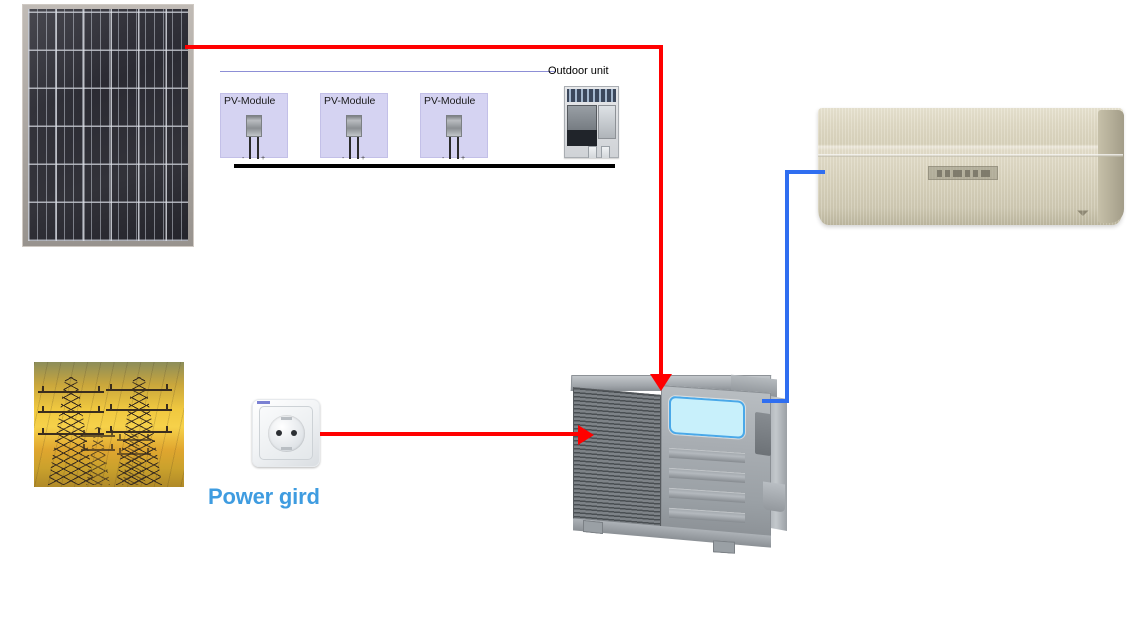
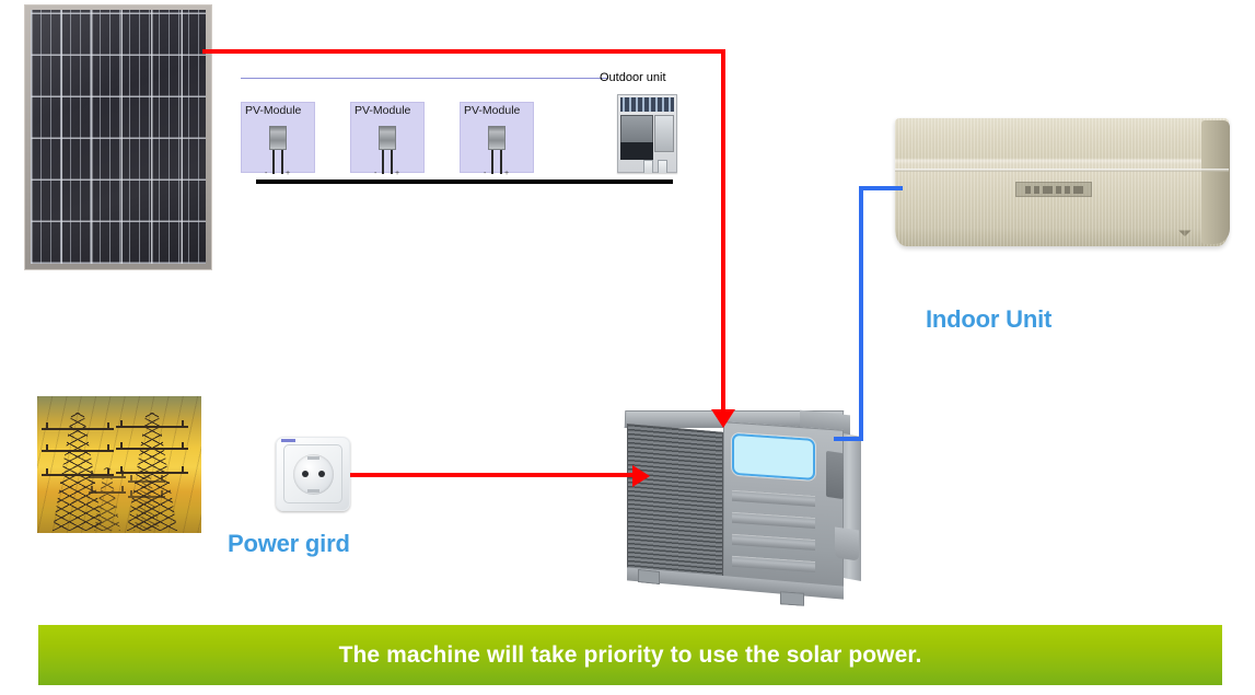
  PV-Module
  PV-Module
  PV-Module
  Outdoor unit
  Power gird
+ Indoor Unit
+ The machine will take priority to use the solar power.
